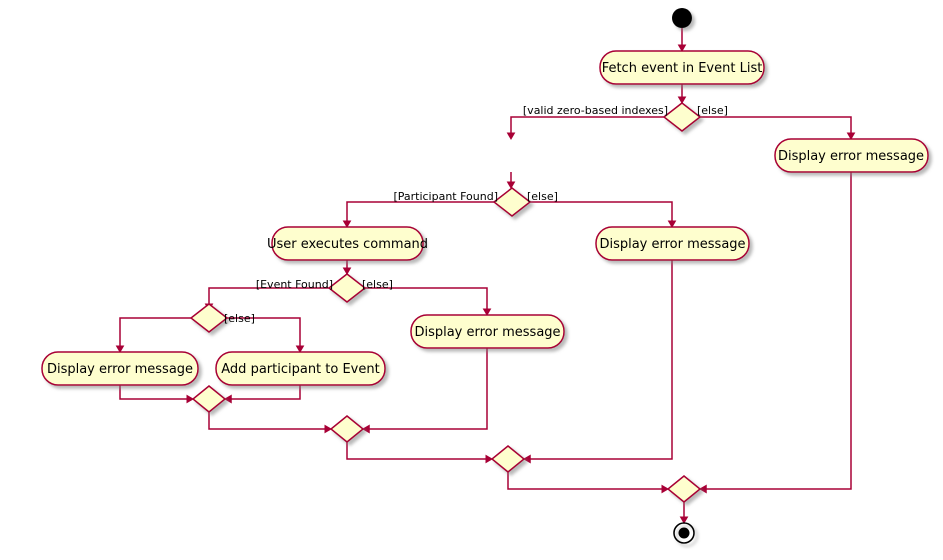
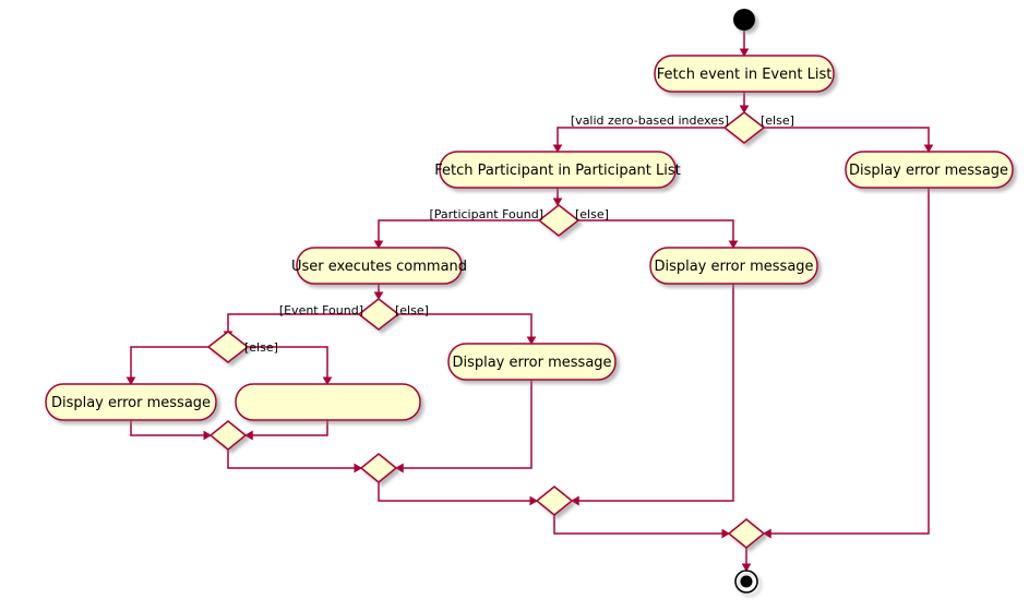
  Fetch event in Event List
+ Fetch Participant in Participant List
  Display error message
  User executes command
  Display error message
  Display error message
  Display error message
- Add participant to Event
  [valid zero-based indexes]
  [else]
  [Participant Found]
  [else]
  [Event Found]
  [else]
  [else]
